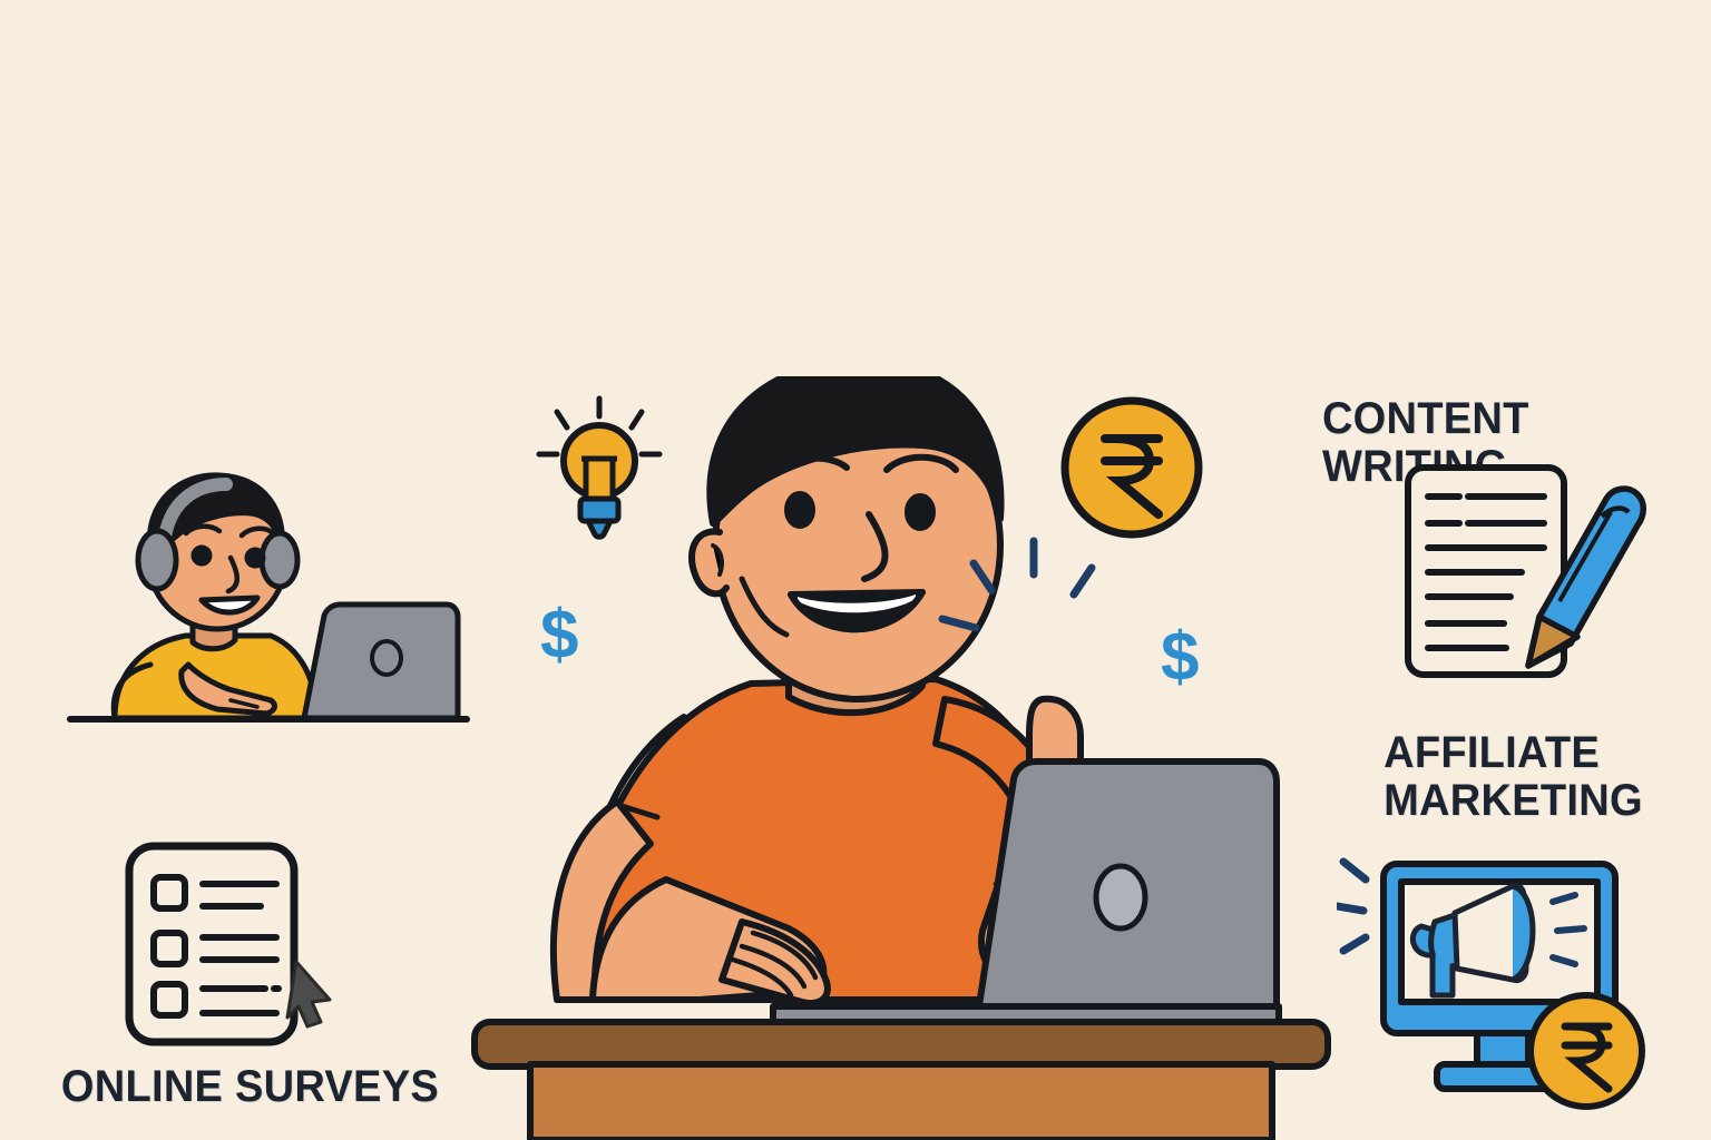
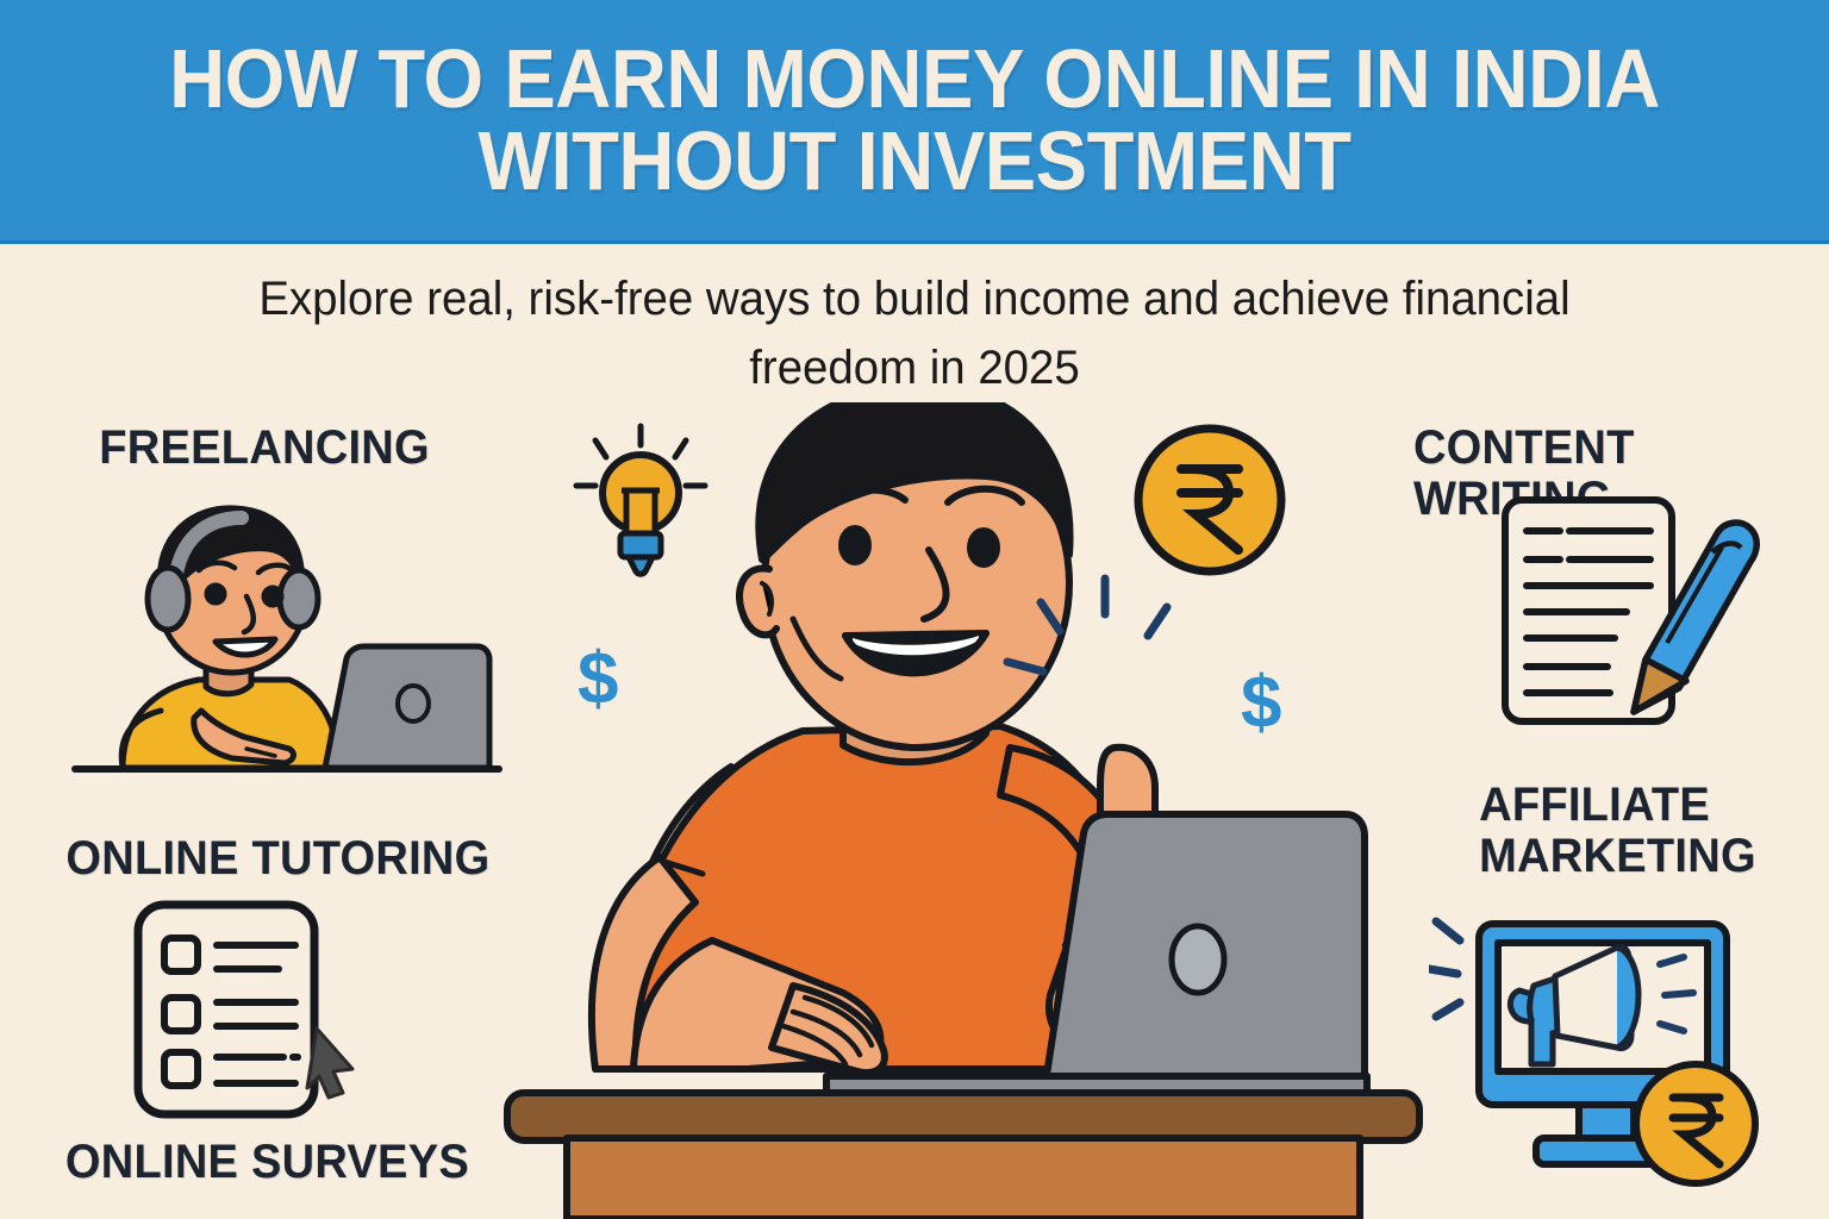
+ HOW TO EARN MONEY ONLINE IN INDIA WITHOUT INVESTMENT
+ Explore real, risk-free ways to build income and achieve financial freedom in 2025
+ FREELANCING
+ ONLINE TUTORING
  ONLINE SURVEYS
  CONTENT WRI
  AFFILIATE
  MARKETING
  $
  $
